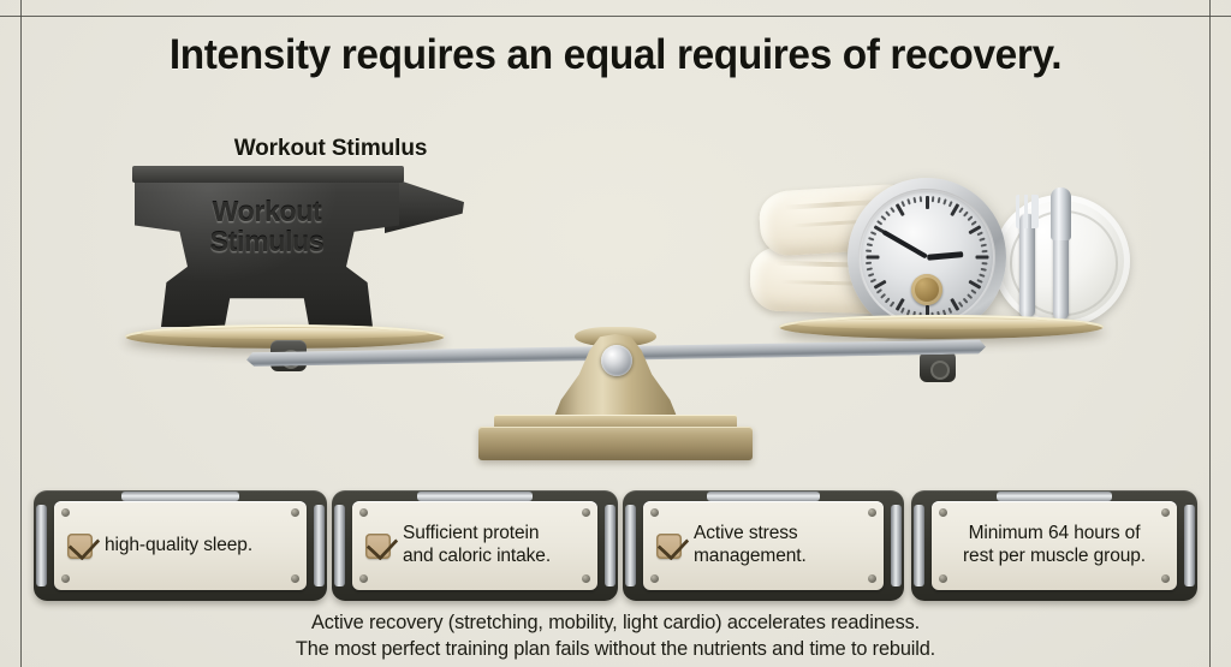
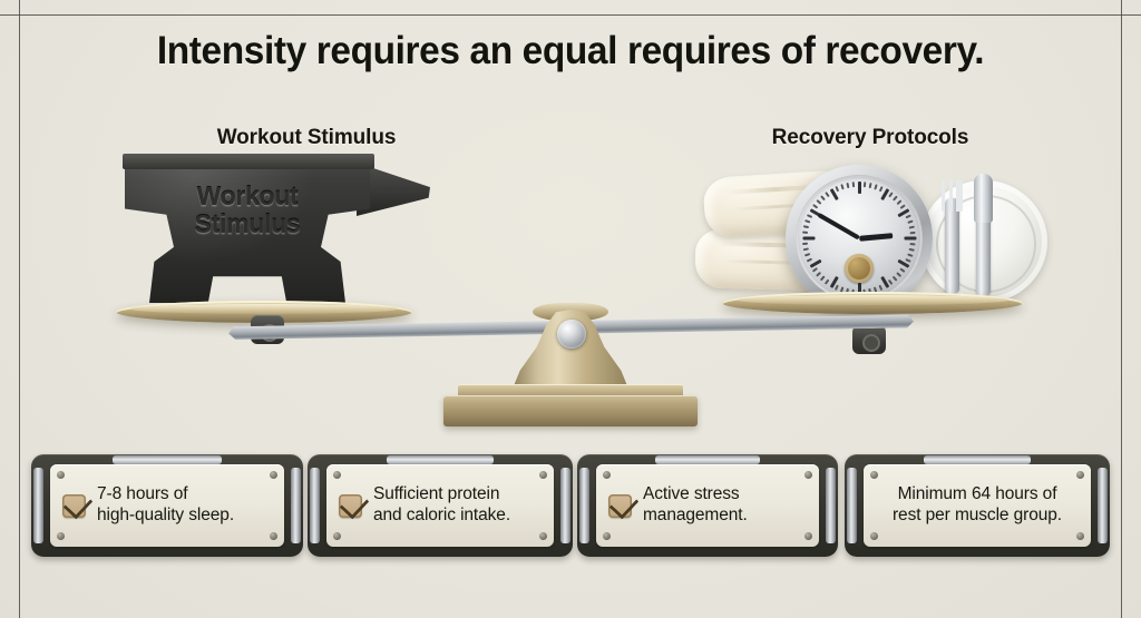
  Intensity requires an equal requires of recovery.
  Workout Stimulus
+ Recovery Protocols
  Workout
  Stimulus
+ 7-8 hours of
  high-quality sleep.
  Sufficient protein
  and caloric intake.
  Active stress
  management.
  Minimum 64 hours of
  rest per muscle group.
- Active recovery (stretching, mobility, light cardio) accelerates readiness.
- The most perfect training plan fails without the nutrients and time to rebuild.
